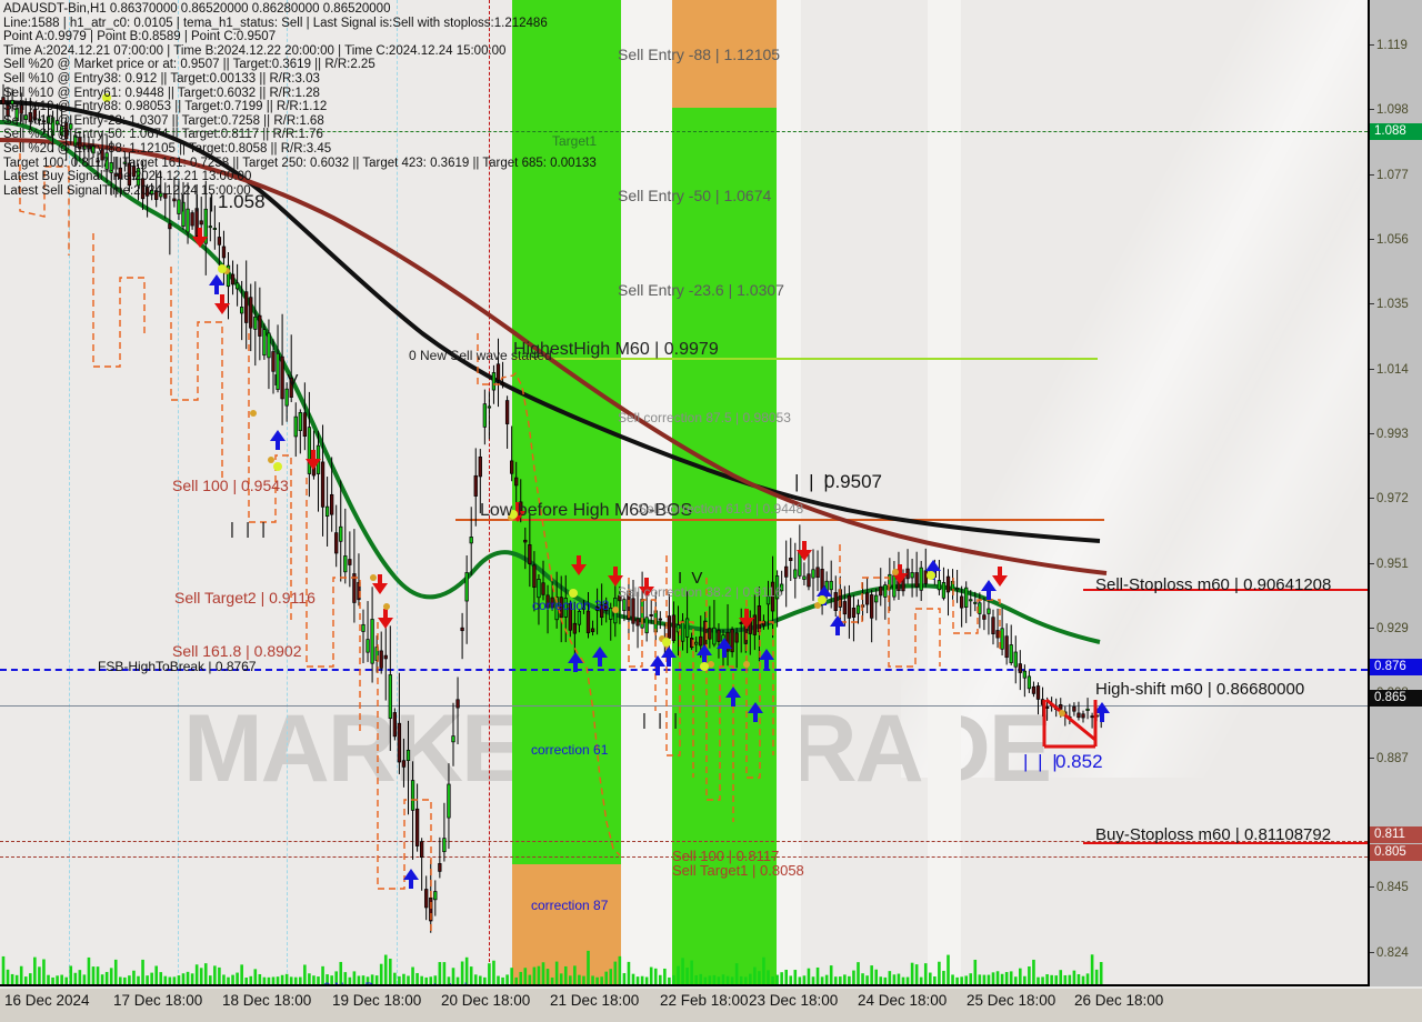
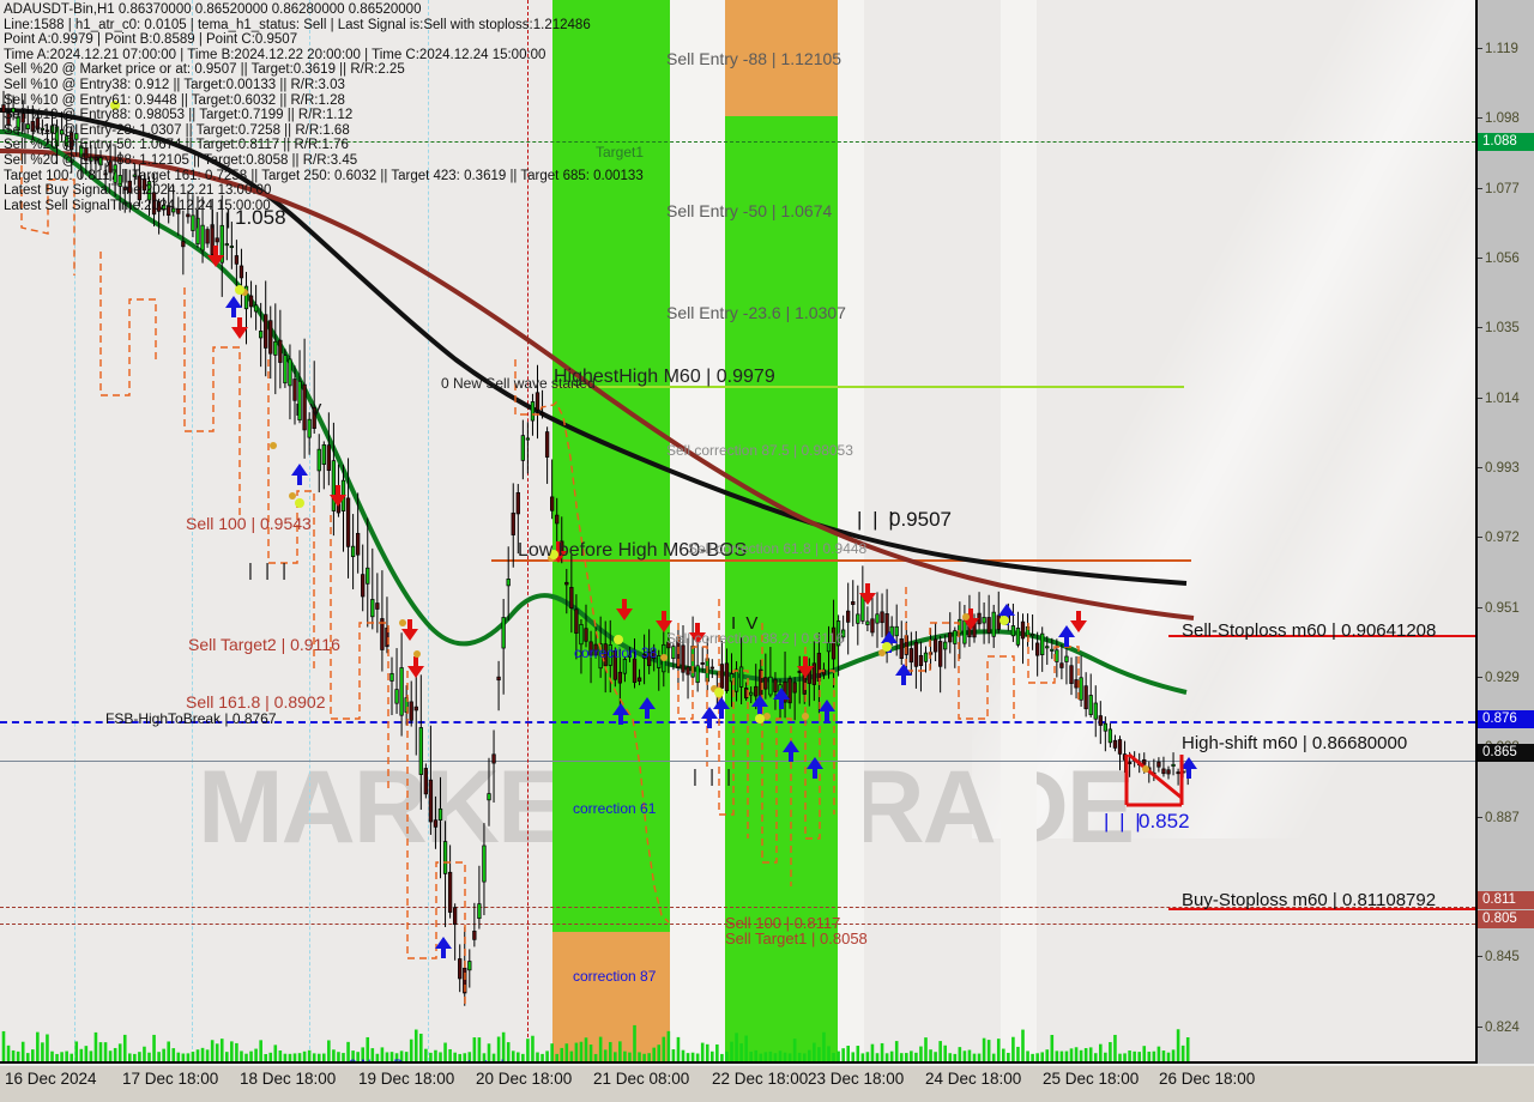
  | | |
  | | |
  | | |
  I V
  I V
  | | |
  | | |
  Sell Entry -88 | 1.12105
  Target1
  Sell Entry -50 | 1.0674
  Sell Entry -23.6 | 1.0307
  0 New Sell wave started
  HighestHigh M60 | 0.9979
  Sell correction 87.5 | 0.98053
  0.9507
  1.058
  Low before High M60-BOS
  Sell correction 61.8 | 0.9448
  Sell 100 | 0.9543
  Sell Target2 | 0.9116
  Sell 161.8 | 0.8902
  FSB-HighToBreak | 0.8767
  correction 38
  Sell correction 38.2 | 0.9116
  correction 61
  correction 87
  Sell-Stoploss m60 | 0.90641208
  High-shift m60 | 0.86680000
  0.852
  Buy-Stoploss m60 | 0.81108792
  Sell 100 | 0.8117
  Sell Target1 | 0.8058
  ADAUSDT-Bin,H1 0.86370000 0.86520000 0.86280000 0.86520000
  Line:1588 | h1_atr_c0: 0.0105 | tema_h1_status: Sell | Last Signal is:Sell with stoploss:1.212486
  Point A:0.9979 | Point B:0.8589 | Point C:0.9507
  Time A:2024.12.21 07:00:00 | Time B:2024.12.22 20:00:00 | Time C:2024.12.24 15:00:00
  Sell %20 @ Market price or at: 0.9507 || Target:0.3619 || R/R:2.25
  Sell %10 @ Entry38: 0.912 || Target:0.00133 || R/R:3.03
  Sell %10 @ Entry61: 0.9448 || Target:0.6032 || R/R:1.28
  Sell %10 @ Entry88: 0.98053 || Target:0.7199 || R/R:1.12
  Sell %10 @ Entry-23: 1.0307 || Target:0.7258 || R/R:1.68
  Sell %20 @ Entry-50: 1.0674 || Target:0.8117 || R/R:1.76
  Sell %20 @ Entry-88: 1.12105 || Target:0.8058 || R/R:3.45
  Target 100: 0.8117 || Target 161: 0.7258 || Target 250: 0.6032 || Target 423: 0.3619 || Target 685: 0.00133
  Latest Buy SignalTime:2024.12.21 13:00:00
  Latest Sell SignalTime:2024.12.24 15:00:00
  1.119
  1.098
  1.077
  1.056
  1.035
  1.014
  0.993
  0.972
  0.951
  0.929
  0.887
  0.845
  0.824
  1.088
  0.876
  0.865
  0.811
  0.805
  16 Dec 2024
  17 Dec 18:00
  18 Dec 18:00
  19 Dec 18:00
  20 Dec 18:00
- 21 Dec 18:00
+ 21 Dec 08:00
- 22 Feb 18:00
+ 22 Dec 18:00
  23 Dec 18:00
  24 Dec 18:00
  25 Dec 18:00
  26 Dec 18:00
